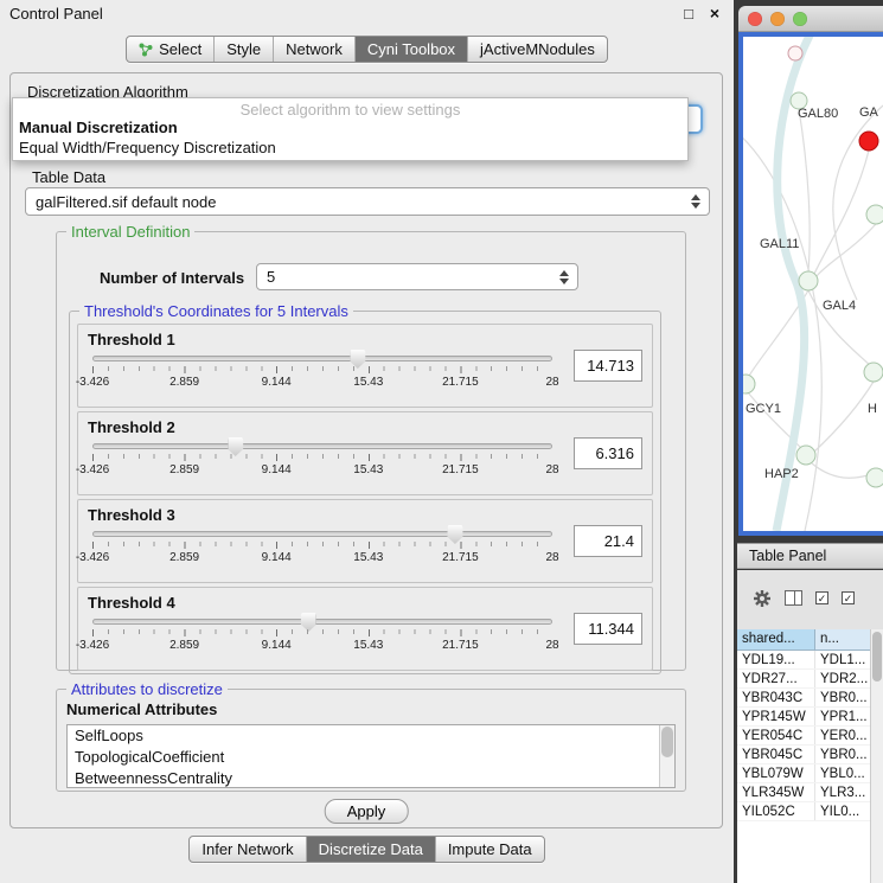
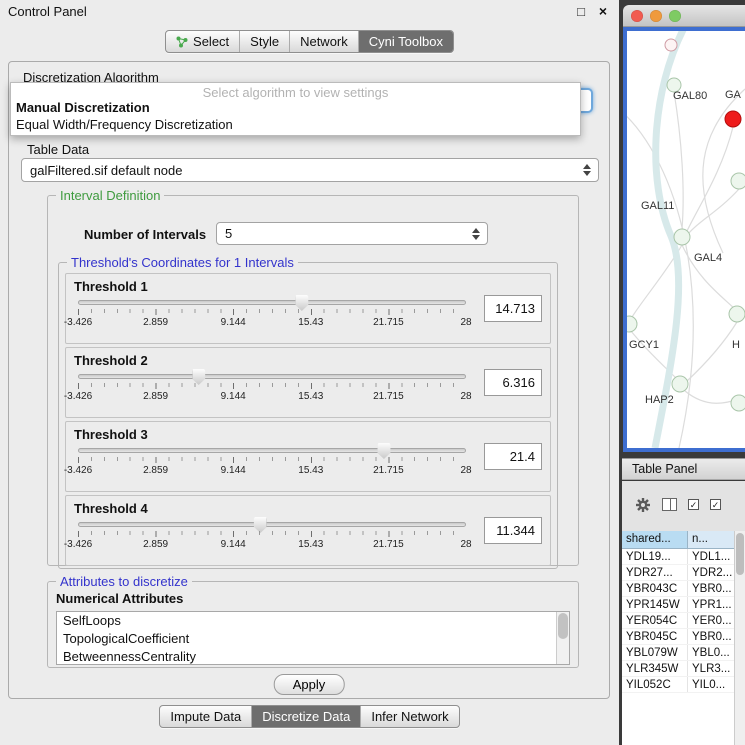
  Control Panel
  □
  ×
  Select
  Style
  Network
  Cyni Toolbox
- jActiveMNodules
  Discretization Algorithm
  Select algorithm to view settings
  Manual Discretization
  Equal Width/Frequency Discretization
  Table Data
  galFiltered.sif default node
  Interval Definition
  Number of Intervals
  5
- Threshold's Coordinates for 5 Intervals
+ Threshold's Coordinates for 1 Intervals
  Threshold 1
  -3.426
  2.859
  9.144
  15.43
  21.715
  28
  14.713
  Threshold 2
  -3.426
  2.859
  9.144
  15.43
  21.715
  28
  6.316
  Threshold 3
  -3.426
  2.859
  9.144
  15.43
  21.715
  28
  21.4
  Threshold 4
  -3.426
  2.859
  9.144
  15.43
  21.715
  28
  11.344
  Attributes to discretize
  Numerical Attributes
  SelfLoops
  TopologicalCoefficient
  BetweennessCentrality
  Apply
- Infer Network
+ Impute Data
  Discretize Data
- Impute Data
+ Infer Network
  GAL80
  GA
  GAL11
  GAL4
  GCY1
  H
  HAP2
  Table Panel
  shared...
  n...
  YDL19...
  YDL1...
  YDR27...
  YDR2...
  YBR043C
  YBR0...
  YPR145W
  YPR1...
  YER054C
  YER0...
  YBR045C
  YBR0...
  YBL079W
  YBL0...
  YLR345W
  YLR3...
  YIL052C
  YIL0...
